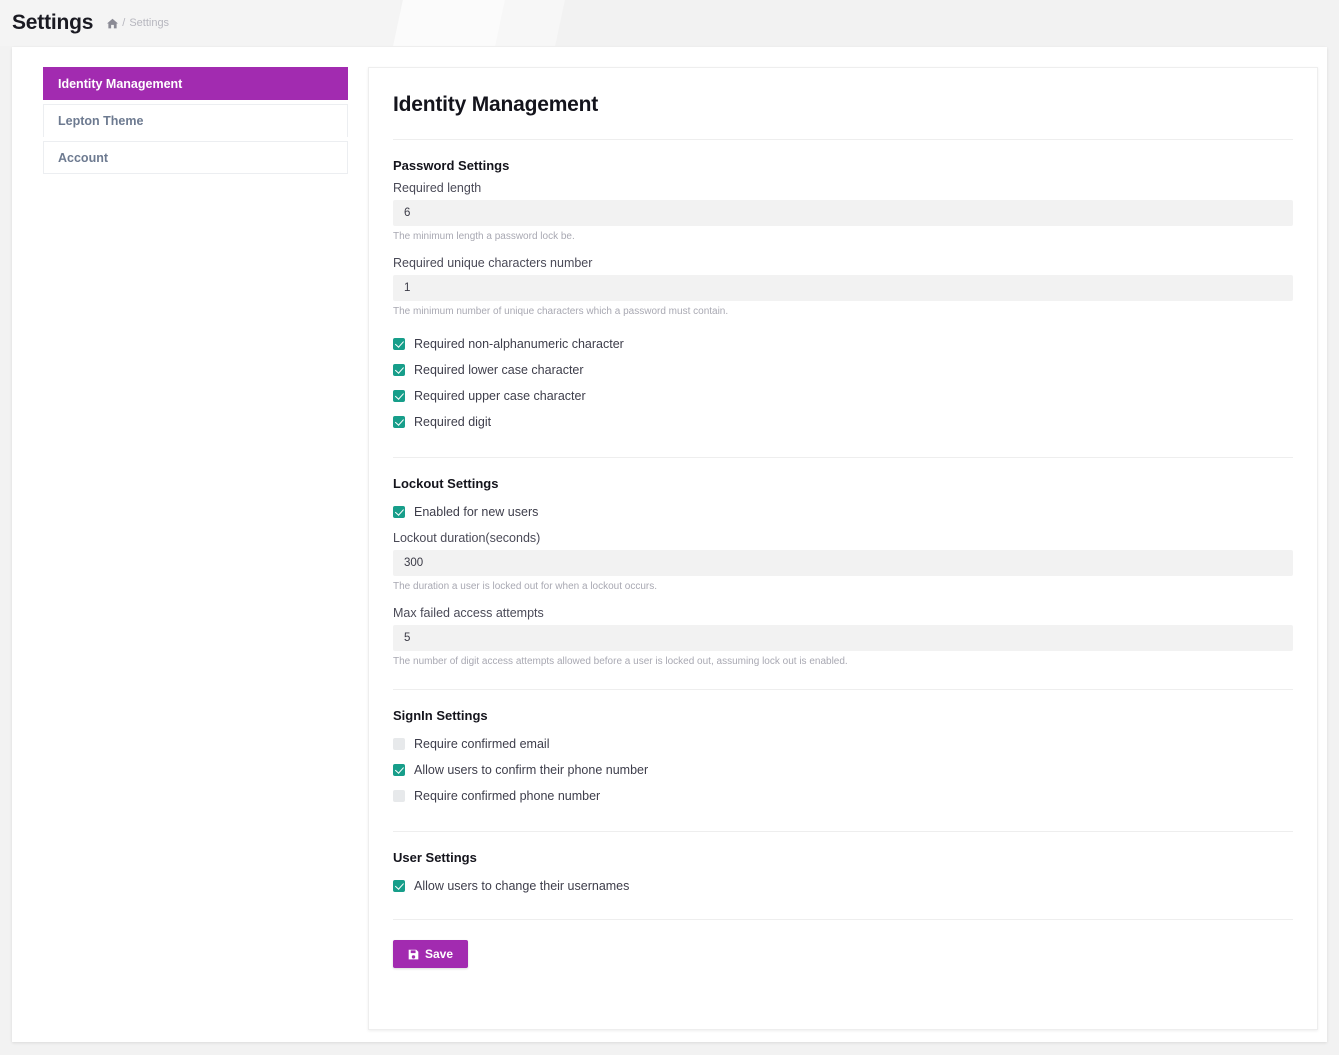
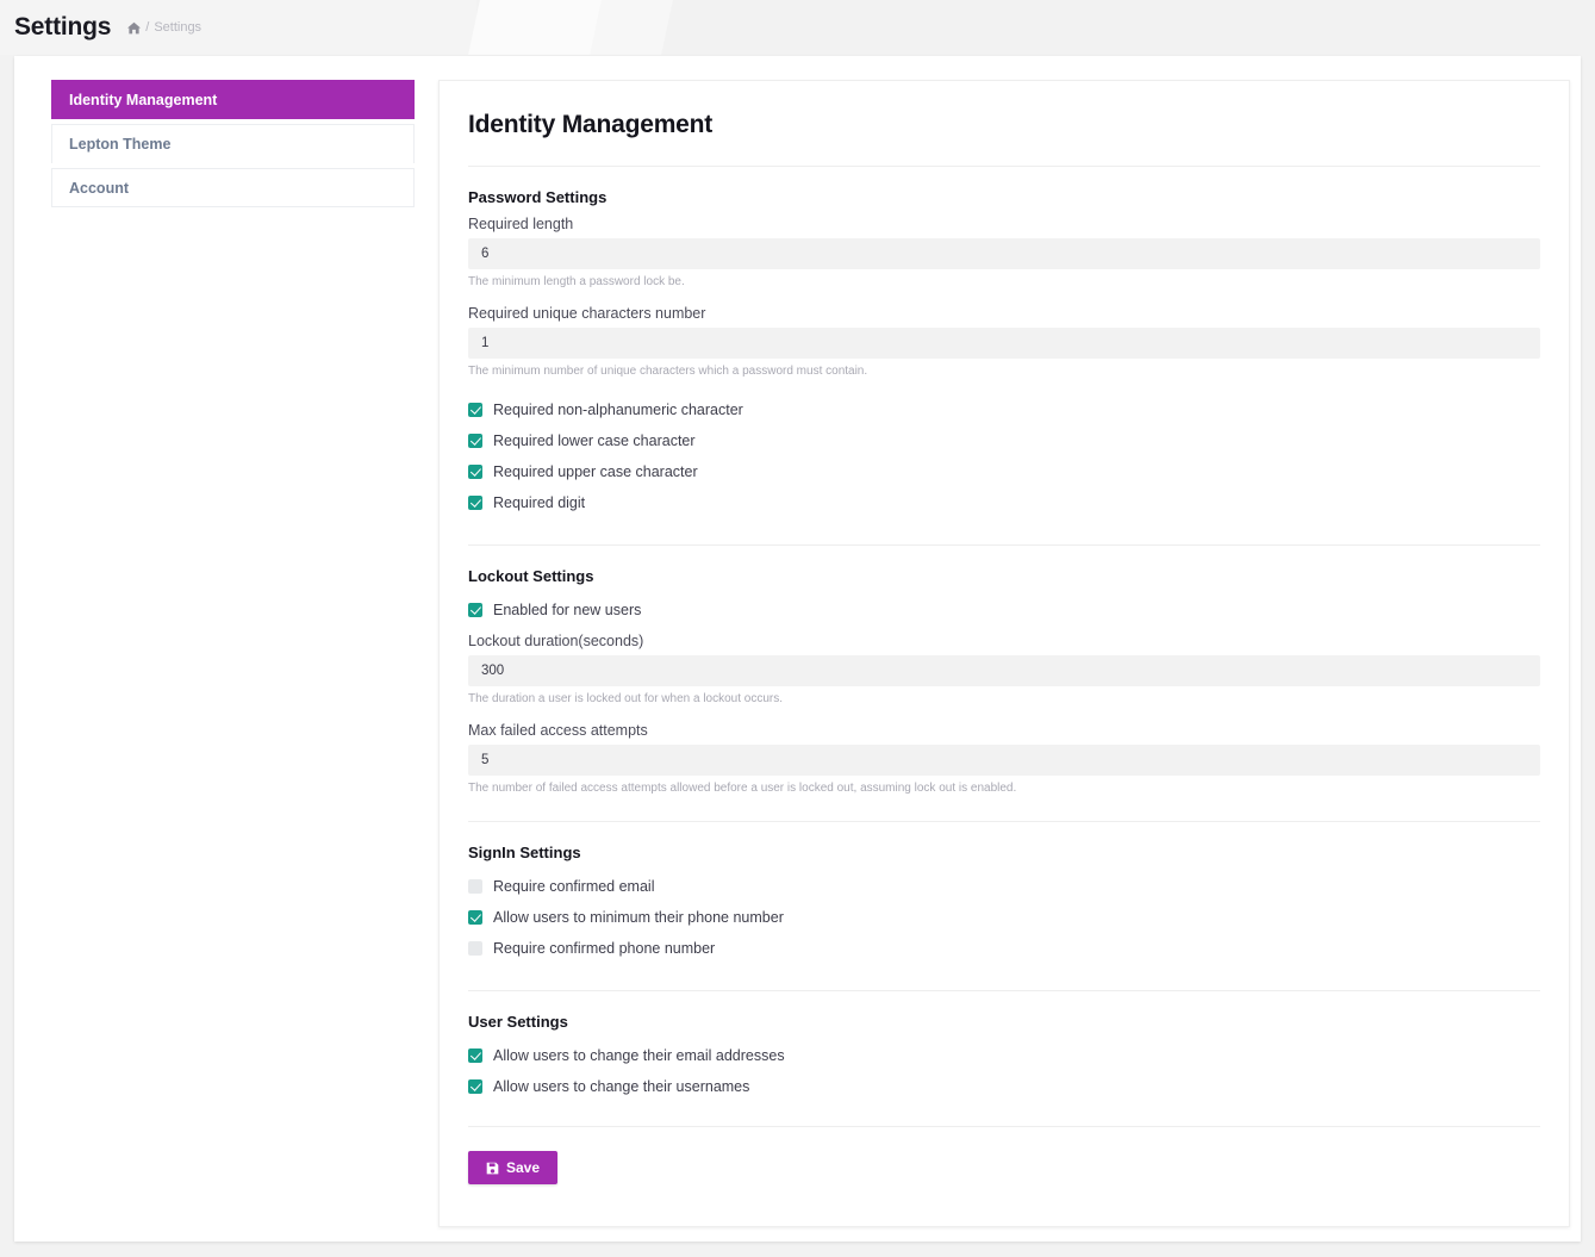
  Settings
  /
  Settings
  Identity Management
  Lepton Theme
  Account
  Identity Management
  Password Settings
  Required length
  6
  The minimum length a password lock be.
  Required unique characters number
  1
  The minimum number of unique characters which a password must contain.
  Required non-alphanumeric character
  Required lower case character
  Required upper case character
  Required digit
  Lockout Settings
  Enabled for new users
  Lockout duration(seconds)
  300
  The duration a user is locked out for when a lockout occurs.
  Max failed access attempts
  5
- The number of digit access attempts allowed before a user is locked out, assuming lock out is enabled.
+ The number of failed access attempts allowed before a user is locked out, assuming lock out is enabled.
  SignIn Settings
  Require confirmed email
- Allow users to confirm their phone number
+ Allow users to minimum their phone number
  Require confirmed phone number
  User Settings
+ Allow users to change their email addresses
  Allow users to change their usernames
  Save
